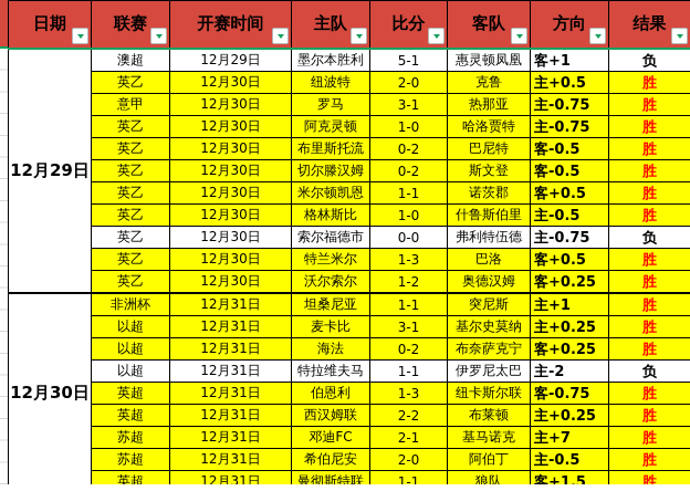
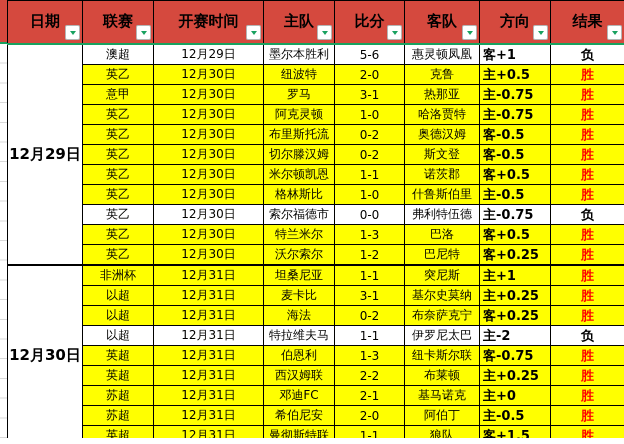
  日期	联赛	开赛时间	主队	比分	客队	方向	结果
- 12月29日	澳超	12月29日	墨尔本胜利	5-1	惠灵顿凤凰	客+1	负
+ 12月29日	澳超	12月29日	墨尔本胜利	5-6	惠灵顿凤凰	客+1	负
  英乙	12月30日	纽波特	2-0	克鲁	主+0.5	胜
  意甲	12月30日	罗马	3-1	热那亚	主-0.75	胜
  英乙	12月30日	阿克灵顿	1-0	哈洛贾特	主-0.75	胜
- 英乙	12月30日	布里斯托流	0-2	巴尼特	客-0.5	胜
+ 英乙	12月30日	布里斯托流	0-2	奥德汉姆	客-0.5	胜
  英乙	12月30日	切尔滕汉姆	0-2	斯文登	客-0.5	胜
  英乙	12月30日	米尔顿凯恩	1-1	诺茨郡	客+0.5	胜
  英乙	12月30日	格林斯比	1-0	什鲁斯伯里	主-0.5	胜
  英乙	12月30日	索尔福德市	0-0	弗利特伍德	主-0.75	负
  英乙	12月30日	特兰米尔	1-3	巴洛	客+0.5	胜
- 英乙	12月30日	沃尔索尔	1-2	奥德汉姆	客+0.25	胜
+ 英乙	12月30日	沃尔索尔	1-2	巴尼特	客+0.25	胜
  12月30日	非洲杯	12月31日	坦桑尼亚	1-1	突尼斯	主+1	胜
  以超	12月31日	麦卡比	3-1	基尔史莫纳	主+0.25	胜
  以超	12月31日	海法	0-2	布奈萨克宁	客+0.25	胜
  以超	12月31日	特拉维夫马	1-1	伊罗尼太巴	主-2	负
  英超	12月31日	伯恩利	1-3	纽卡斯尔联	客-0.75	胜
  英超	12月31日	西汉姆联	2-2	布莱顿	主+0.25	胜
- 苏超	12月31日	邓迪FC	2-1	基马诺克	主+7	胜
+ 苏超	12月31日	邓迪FC	2-1	基马诺克	主+0	胜
  苏超	12月31日	希伯尼安	2-0	阿伯丁	主-0.5	胜
  英超	12月31日	曼彻斯特联	1-1	狼队	客+1.5	胜
